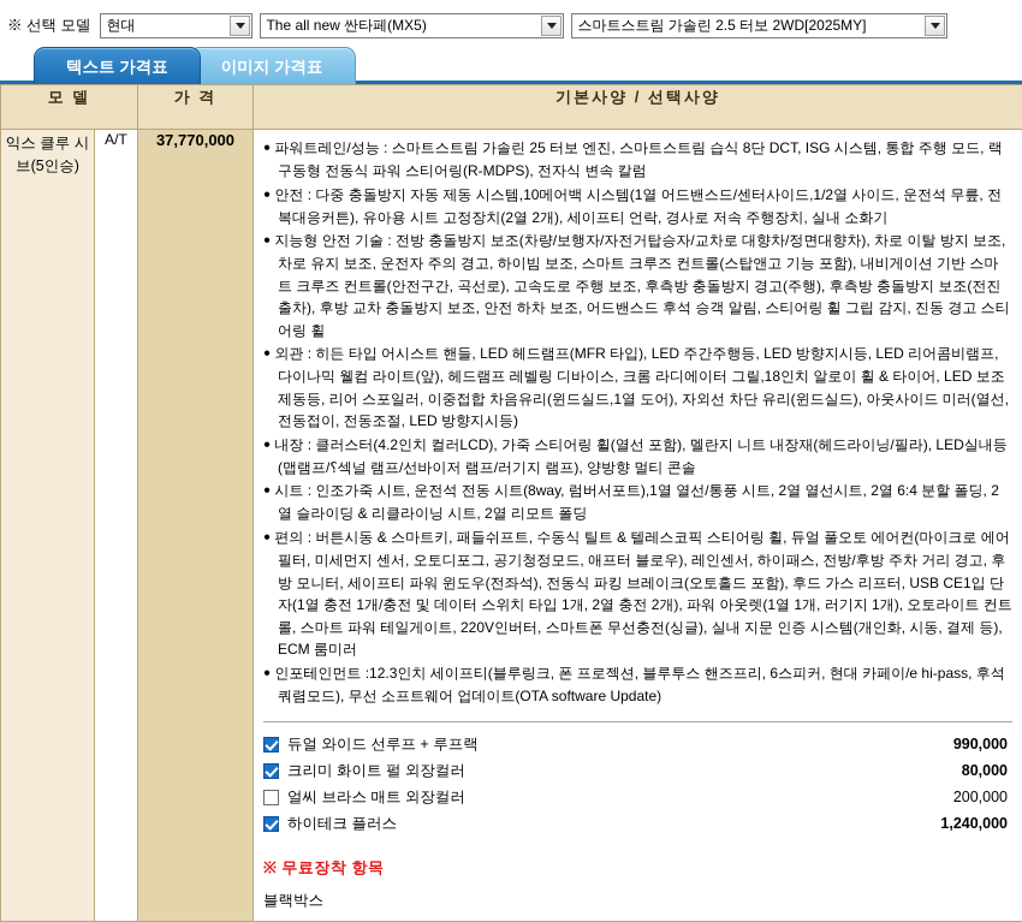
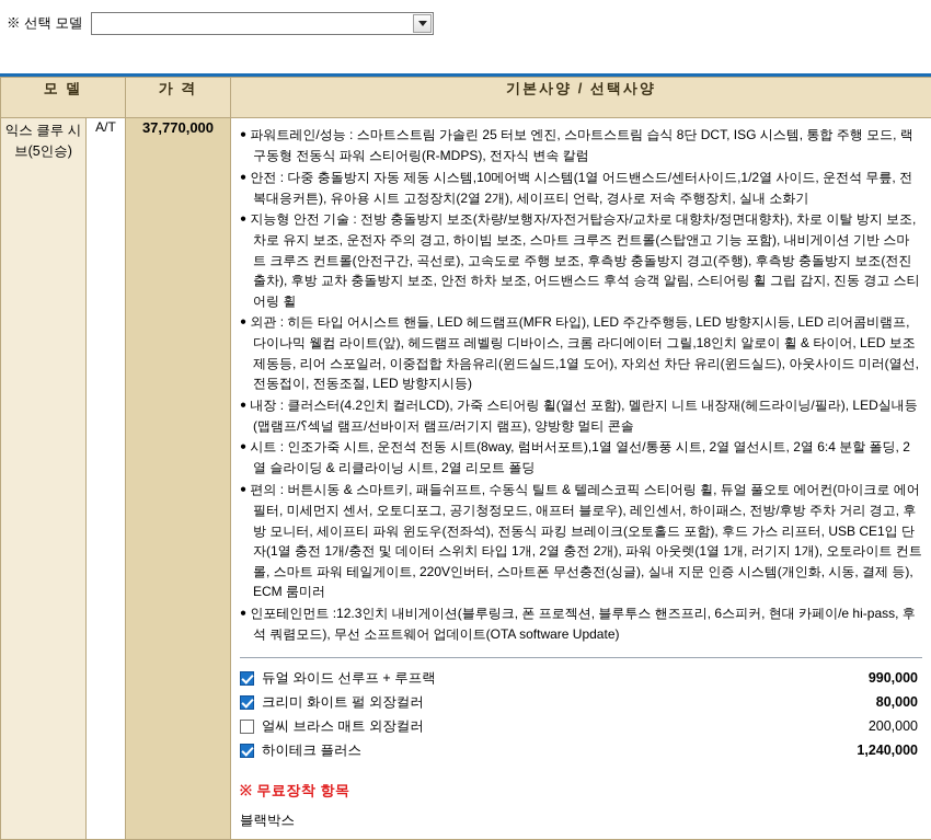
  ※ 선택 모델
- 현대
- The all new 싼타페(MX5)
- 스마트스트림 가솔린 2.5 터보 2WD[2025MY]
- 텍스트 가격표
- 이미지 가격표
  모 델	가 격	기본사양 / 선택사양
- 익스 클루 시브(5인승)	A/T	37,770,000	● 파워트레인/성능 : 스마트스트림 가솔린 25 터보 엔진, 스마트스트림 습식 8단 DCT, ISG 시스템, 통합 주행 모드, 랙구동형 전동식 파워 스티어링(R-MDPS), 전자식 변속 칼럼 ● 안전 : 다중 충돌방지 자동 제동 시스템,10메어백 시스템(1열 어드밴스드/센터사이드,1/2열 사이드, 운전석 무릎, 전복대응커튼), 유아용 시트 고정장치(2열 2개), 세이프티 언락, 경사로 저속 주행장치, 실내 소화기 ● 지능형 안전 기술 : 전방 충돌방지 보조(차량/보행자/자전거탑승자/교차로 대향차/정면대향차), 차로 이탈 방지 보조, 차로 유지 보조, 운전자 주의 경고, 하이빔 보조, 스마트 크루즈 컨트롤(스탑앤고 기능 포함), 내비게이션 기반 스마트 크루즈 컨트롤(안전구간, 곡선로), 고속도로 주행 보조, 후측방 충돌방지 경고(주행), 후측방 충돌방지 보조(전진출차), 후방 교차 충돌방지 보조, 안전 하차 보조, 어드밴스드 후석 승객 알림, 스티어링 휠 그립 감지, 진동 경고 스티어링 휠 ● 외관 : 히든 타입 어시스트 핸들, LED 헤드램프(MFR 타입), LED 주간주행등, LED 방향지시등, LED 리어콤비램프, 다이나믹 웰컴 라이트(앞), 헤드램프 레벨링 디바이스, 크롬 라디에이터 그릴,18인치 알로이 휠 & 타이어, LED 보조제동등, 리어 스포일러, 이중접합 차음유리(윈드실드,1열 도어), 자외선 차단 유리(윈드실드), 아웃사이드 미러(열선, 전동접이, 전동조절, LED 방향지시등) ● 내장 : 클러스터(4.2인치 컬러LCD), 가죽 스티어링 휠(열선 포함), 멜란지 니트 내장재(헤드라이닝/필라), LED실내등(맵램프/؟섹널 램프/선바이저 램프/러기지 램프), 양방향 멀티 콘솔 ● 시트 : 인조가죽 시트, 운전석 전동 시트(8way, 럼버서포트),1열 열선/통풍 시트, 2열 열선시트, 2열 6:4 분할 폴딩, 2열 슬라이딩 & 리클라이닝 시트, 2열 리모트 폴딩 ● 편의 : 버튼시동 & 스마트키, 패들쉬프트, 수동식 틸트 & 텔레스코픽 스티어링 휠, 듀얼 풀오토 에어컨(마이크로 에어필터, 미세먼지 센서, 오토디포그, 공기청정모드, 애프터 블로우), 레인센서, 하이패스, 전방/후방 주차 거리 경고, 후방 모니터, 세이프티 파워 윈도우(전좌석), 전동식 파킹 브레이크(오토홀드 포함), 후드 가스 리프터, USB CE1입 단자(1열 충전 1개/충전 및 데이터 스위치 타입 1개, 2열 충전 2개), 파워 아웃렛(1열 1개, 러기지 1개), 오토라이트 컨트롤, 스마트 파워 테일게이트, 220V인버터, 스마트폰 무선충전(싱글), 실내 지문 인증 시스템(개인화, 시동, 결제 등), ECM 룸미러 ● 인포테인먼트 :12.3인치 세이프티(블루링크, 폰 프로젝션, 블루투스 핸즈프리, 6스피커, 현대 카페이/e hi-pass, 후석 쿼렴모드), 무선 소프트웨어 업데이트(OTA software Update) 듀얼 와이드 선루프 + 루프랙 990,000 크리미 화이트 펄 외장컬러 80,000 얼씨 브라스 매트 외장컬러 200,000 하이테크 플러스 1,240,000 ※ 무료장착 항목 블랙박스
+ 익스 클루 시브(5인승)	A/T	37,770,000	● 파워트레인/성능 : 스마트스트림 가솔린 25 터보 엔진, 스마트스트림 습식 8단 DCT, ISG 시스템, 통합 주행 모드, 랙구동형 전동식 파워 스티어링(R-MDPS), 전자식 변속 칼럼 ● 안전 : 다중 충돌방지 자동 제동 시스템,10메어백 시스템(1열 어드밴스드/센터사이드,1/2열 사이드, 운전석 무릎, 전복대응커튼), 유아용 시트 고정장치(2열 2개), 세이프티 언락, 경사로 저속 주행장치, 실내 소화기 ● 지능형 안전 기술 : 전방 충돌방지 보조(차량/보행자/자전거탑승자/교차로 대향차/정면대향차), 차로 이탈 방지 보조, 차로 유지 보조, 운전자 주의 경고, 하이빔 보조, 스마트 크루즈 컨트롤(스탑앤고 기능 포함), 내비게이션 기반 스마트 크루즈 컨트롤(안전구간, 곡선로), 고속도로 주행 보조, 후측방 충돌방지 경고(주행), 후측방 충돌방지 보조(전진출차), 후방 교차 충돌방지 보조, 안전 하차 보조, 어드밴스드 후석 승객 알림, 스티어링 휠 그립 감지, 진동 경고 스티어링 휠 ● 외관 : 히든 타입 어시스트 핸들, LED 헤드램프(MFR 타입), LED 주간주행등, LED 방향지시등, LED 리어콤비램프, 다이나믹 웰컴 라이트(앞), 헤드램프 레벨링 디바이스, 크롬 라디에이터 그릴,18인치 알로이 휠 & 타이어, LED 보조제동등, 리어 스포일러, 이중접합 차음유리(윈드실드,1열 도어), 자외선 차단 유리(윈드실드), 아웃사이드 미러(열선, 전동접이, 전동조절, LED 방향지시등) ● 내장 : 클러스터(4.2인치 컬러LCD), 가죽 스티어링 휠(열선 포함), 멜란지 니트 내장재(헤드라이닝/필라), LED실내등(맵램프/؟섹널 램프/선바이저 램프/러기지 램프), 양방향 멀티 콘솔 ● 시트 : 인조가죽 시트, 운전석 전동 시트(8way, 럼버서포트),1열 열선/통풍 시트, 2열 열선시트, 2열 6:4 분할 폴딩, 2열 슬라이딩 & 리클라이닝 시트, 2열 리모트 폴딩 ● 편의 : 버튼시동 & 스마트키, 패들쉬프트, 수동식 틸트 & 텔레스코픽 스티어링 휠, 듀얼 풀오토 에어컨(마이크로 에어필터, 미세먼지 센서, 오토디포그, 공기청정모드, 애프터 블로우), 레인센서, 하이패스, 전방/후방 주차 거리 경고, 후방 모니터, 세이프티 파워 윈도우(전좌석), 전동식 파킹 브레이크(오토홀드 포함), 후드 가스 리프터, USB CE1입 단자(1열 충전 1개/충전 및 데이터 스위치 타입 1개, 2열 충전 2개), 파워 아웃렛(1열 1개, 러기지 1개), 오토라이트 컨트롤, 스마트 파워 테일게이트, 220V인버터, 스마트폰 무선충전(싱글), 실내 지문 인증 시스템(개인화, 시동, 결제 등), ECM 룸미러 ● 인포테인먼트 :12.3인치 내비게이션(블루링크, 폰 프로젝션, 블루투스 핸즈프리, 6스피커, 현대 카페이/e hi-pass, 후석 쿼렴모드), 무선 소프트웨어 업데이트(OTA software Update) 듀얼 와이드 선루프 + 루프랙 990,000 크리미 화이트 펄 외장컬러 80,000 얼씨 브라스 매트 외장컬러 200,000 하이테크 플러스 1,240,000 ※ 무료장착 항목 블랙박스
